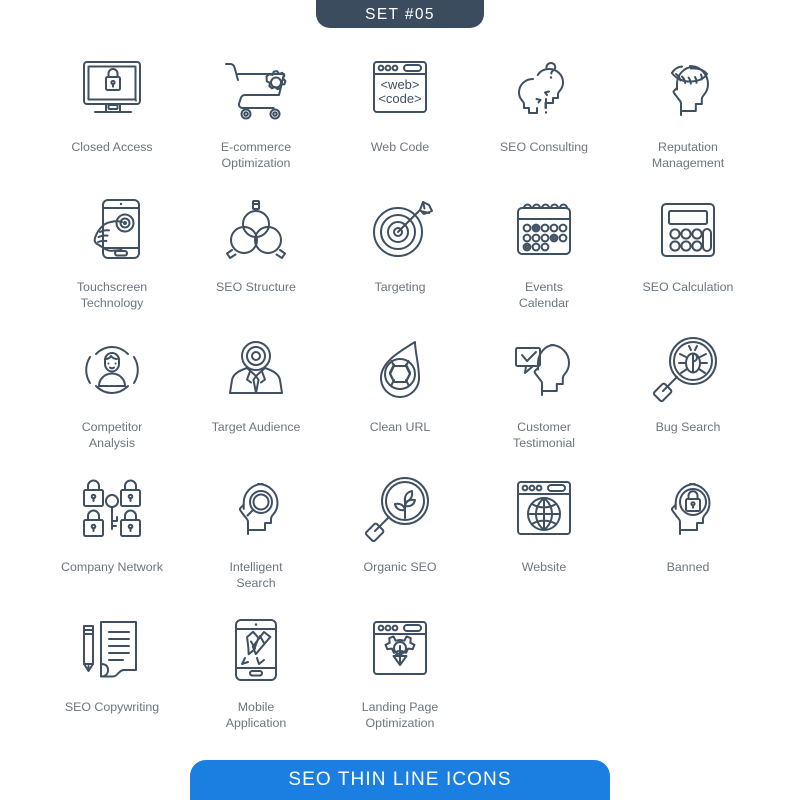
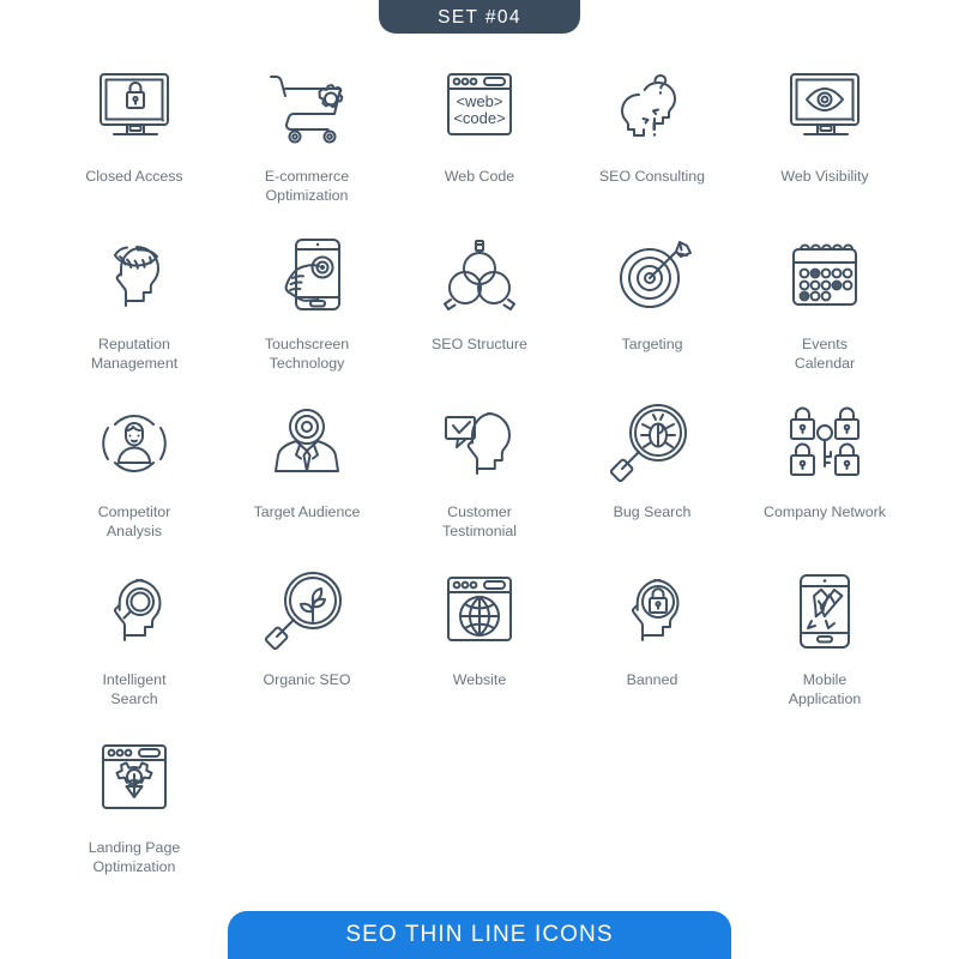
- SET #05
+ SET #04
  Closed Access
  E-commerce
  Optimization
  <web>
  <code>
  Web Code
  SEO Consulting
+ Web Visibility
  Reputation
  Management
  Touchscreen
  Technology
  SEO Structure
  Targeting
  Events
  Calendar
- SEO Calculation
  Competitor
  Analysis
  Target Audience
- Clean URL
  Customer
  Testimonial
  Bug Search
  Company Network
  Intelligent
  Search
  Organic SEO
  Website
  Banned
- SEO Copywriting
  Mobile
  Application
  Landing Page
  Optimization
  SEO THIN LINE ICONS
